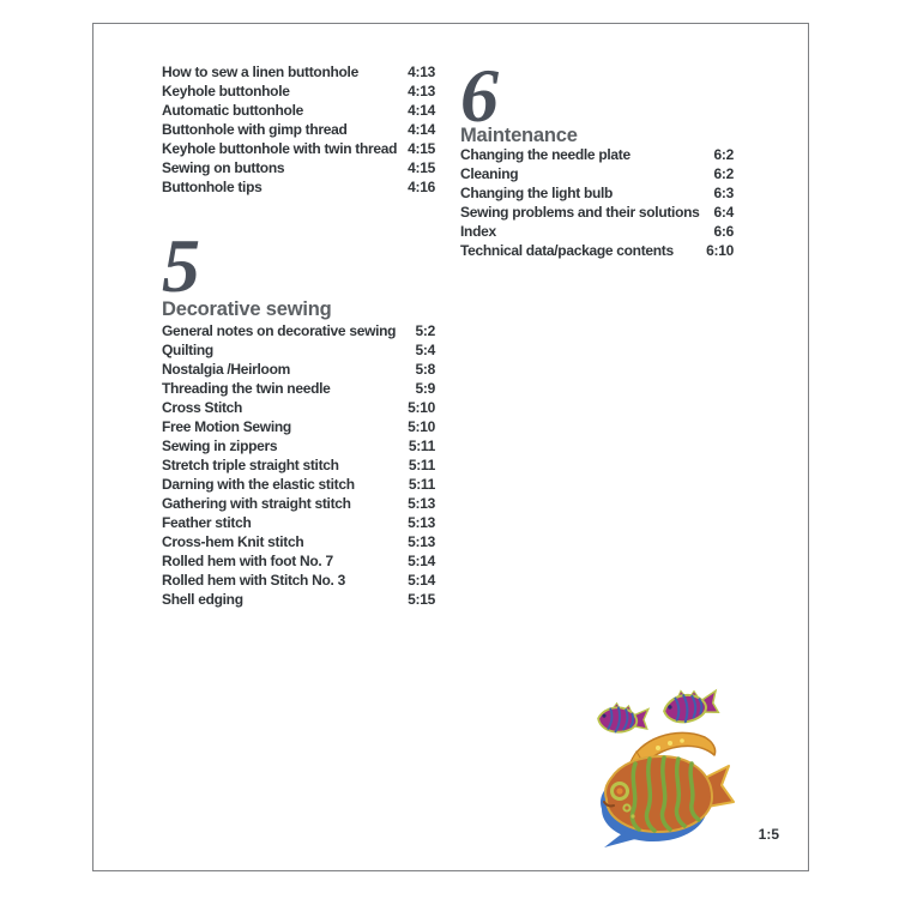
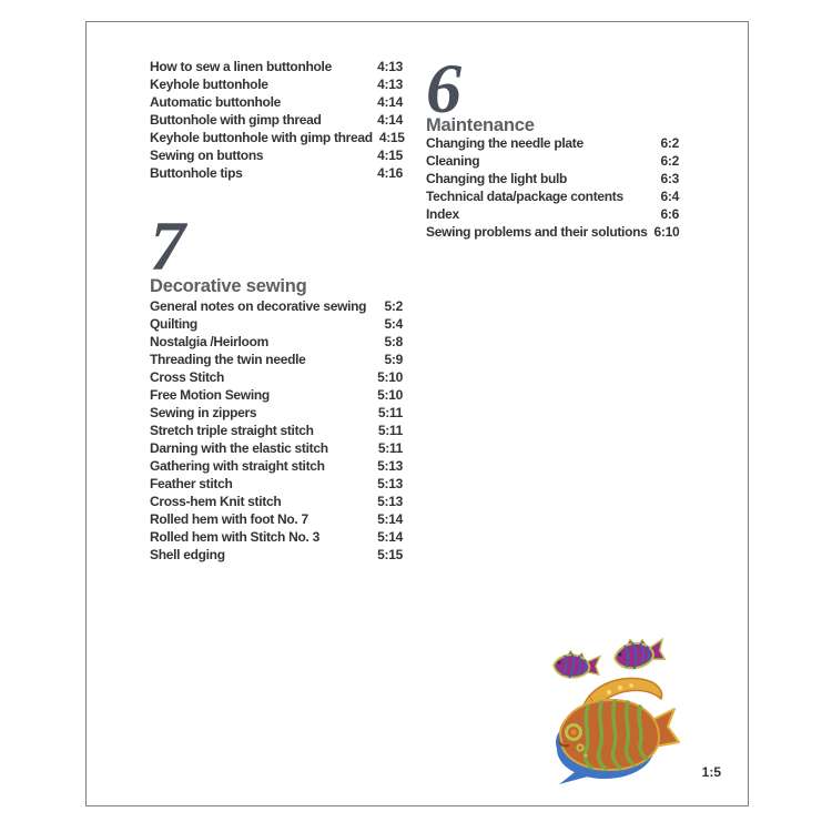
  How to sew a linen buttonhole
  4:13
  Keyhole buttonhole
  4:13
  Automatic buttonhole
  4:14
  Buttonhole with gimp thread
  4:14
- Keyhole buttonhole with twin thread
+ Keyhole buttonhole with gimp thread
  4:15
  Sewing on buttons
  4:15
  Buttonhole tips
  4:16
  6
  Maintenance
  Changing the needle plate
  6:2
  Cleaning
  6:2
  Changing the light bulb
  6:3
- Sewing problems and their solutions
+ Technical data/package contents
  6:4
  Index
  6:6
- Technical data/package contents
+ Sewing problems and their solutions
  6:10
- 5
+ 7
  Decorative sewing
  General notes on decorative sewing
  5:2
  Quilting
  5:4
  Nostalgia /Heirloom
  5:8
  Threading the twin needle
  5:9
  Cross Stitch
  5:10
  Free Motion Sewing
  5:10
  Sewing in zippers
  5:11
  Stretch triple straight stitch
  5:11
  Darning with the elastic stitch
  5:11
  Gathering with straight stitch
  5:13
  Feather stitch
  5:13
  Cross-hem Knit stitch
  5:13
  Rolled hem with foot No. 7
  5:14
  Rolled hem with Stitch No. 3
  5:14
  Shell edging
  5:15
  1:5
